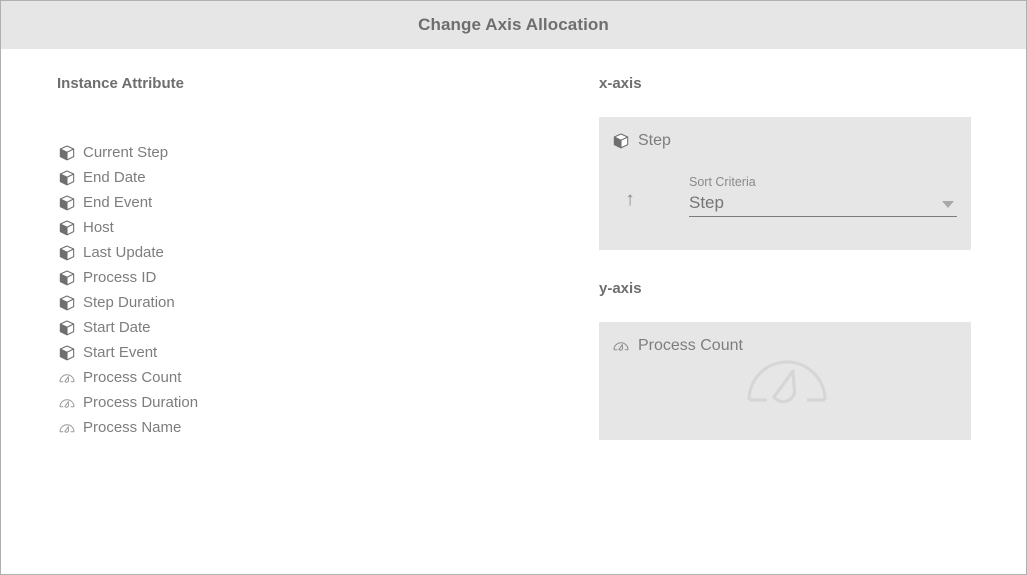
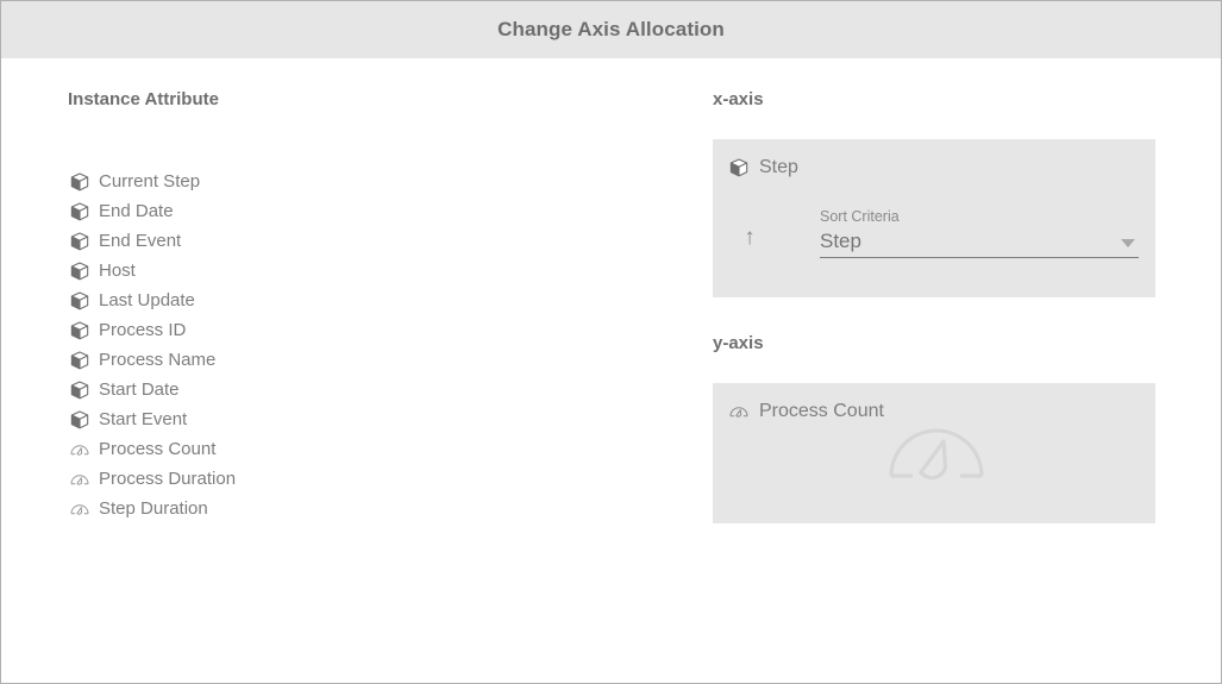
  Change Axis Allocation
  Instance Attribute
  Current Step
  End Date
  End Event
  Host
  Last Update
  Process ID
- Step Duration
+ Process Name
  Start Date
  Start Event
  Process Count
  Process Duration
- Process Name
+ Step Duration
  x-axis
  Step
  ↑
  Sort Criteria
  Step
  y-axis
  Process Count
